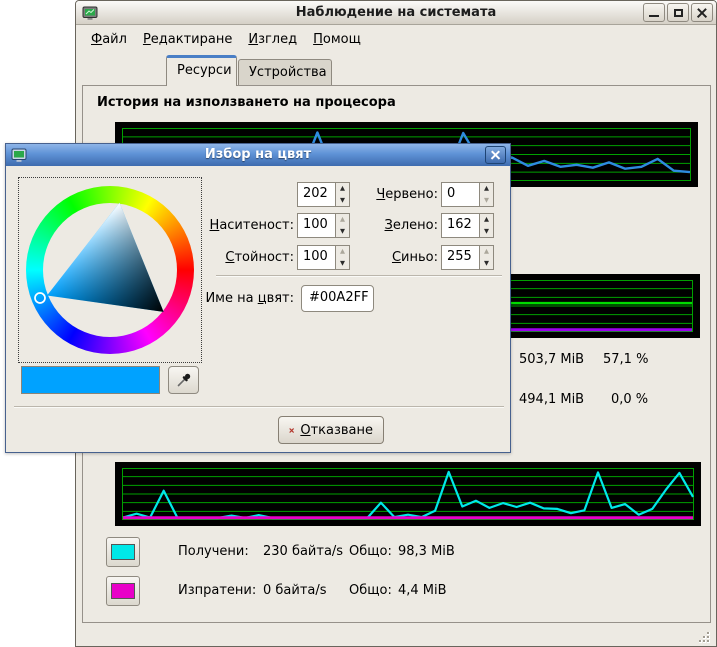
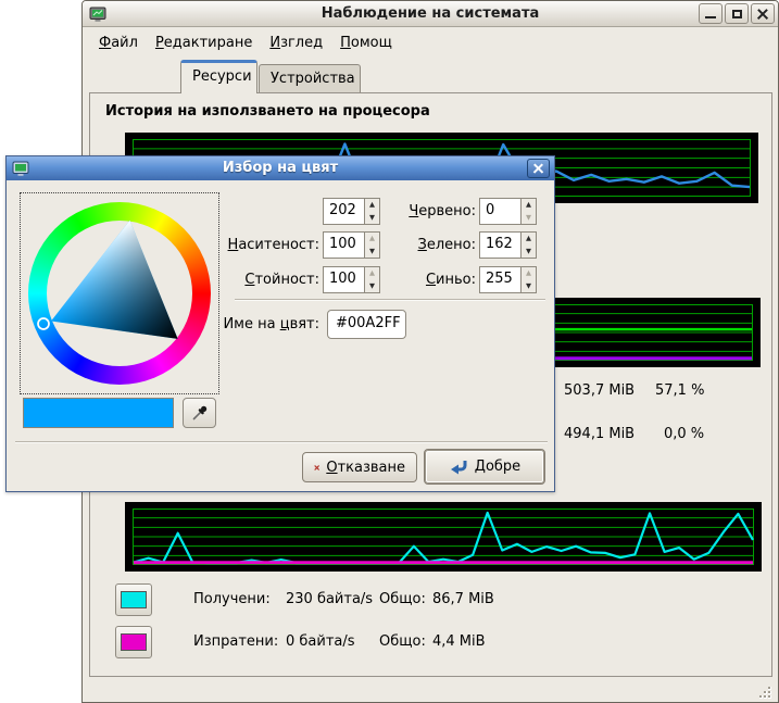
  Наблюдение на системата
  Файл
  Редактиране
  Изглед
  Помощ
  Ресурси
  Устройства
  История на използването на процесора
  503,7 MiB
  57,1 %
  494,1 MiB
  0,0 %
  Получени:
  230 байта/s
  Общо:
- 98,3 MiB
+ 86,7 MiB
  Изпратени:
  0 байта/s
  Общо:
  4,4 MiB
  Избор на цвят
  202
  ▲
  ▼
  Наситеност:
  100
  ▲
  ▼
  Стойност:
  100
  ▲
  ▼
  Червено:
  0
  ▲
  ▼
  Зелено:
  162
  ▲
  ▼
  Синьо:
  255
  ▲
  ▼
  Име на цвят:
  #00A2FF
  Отказване
+ Добре
